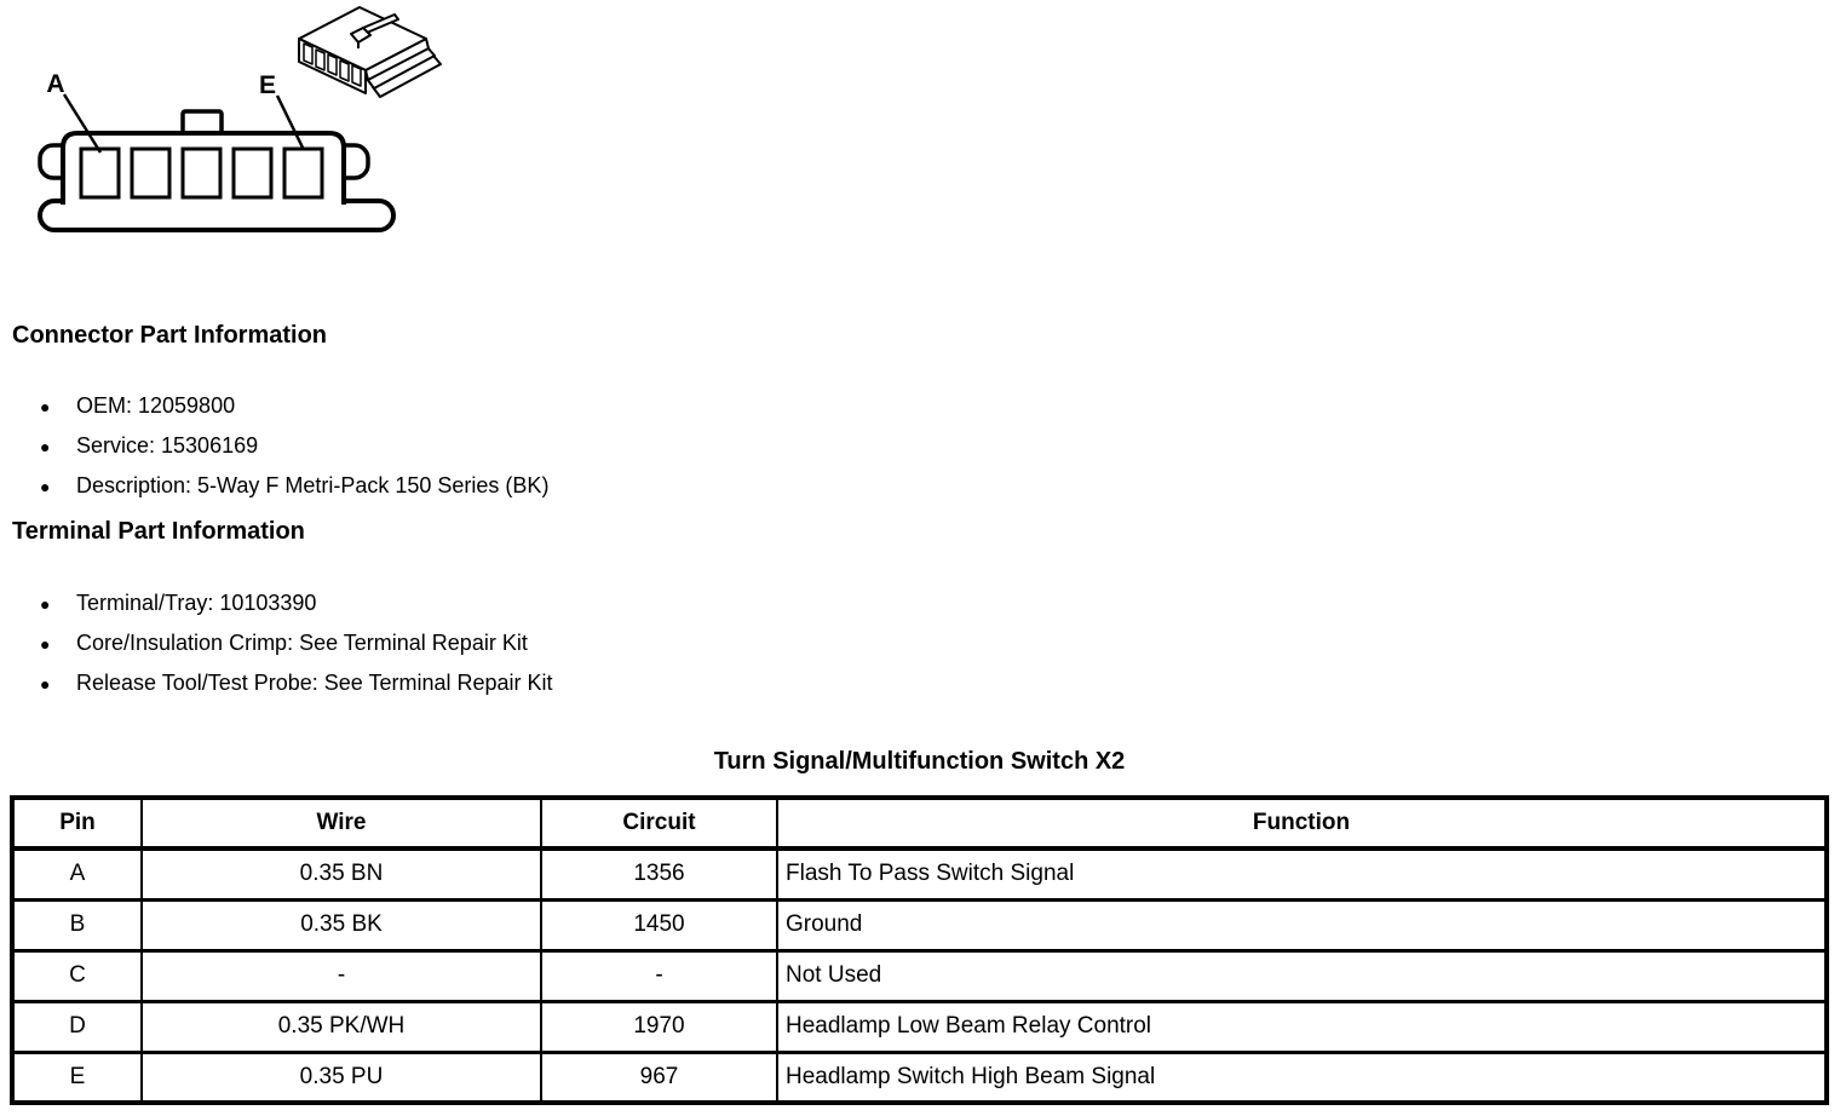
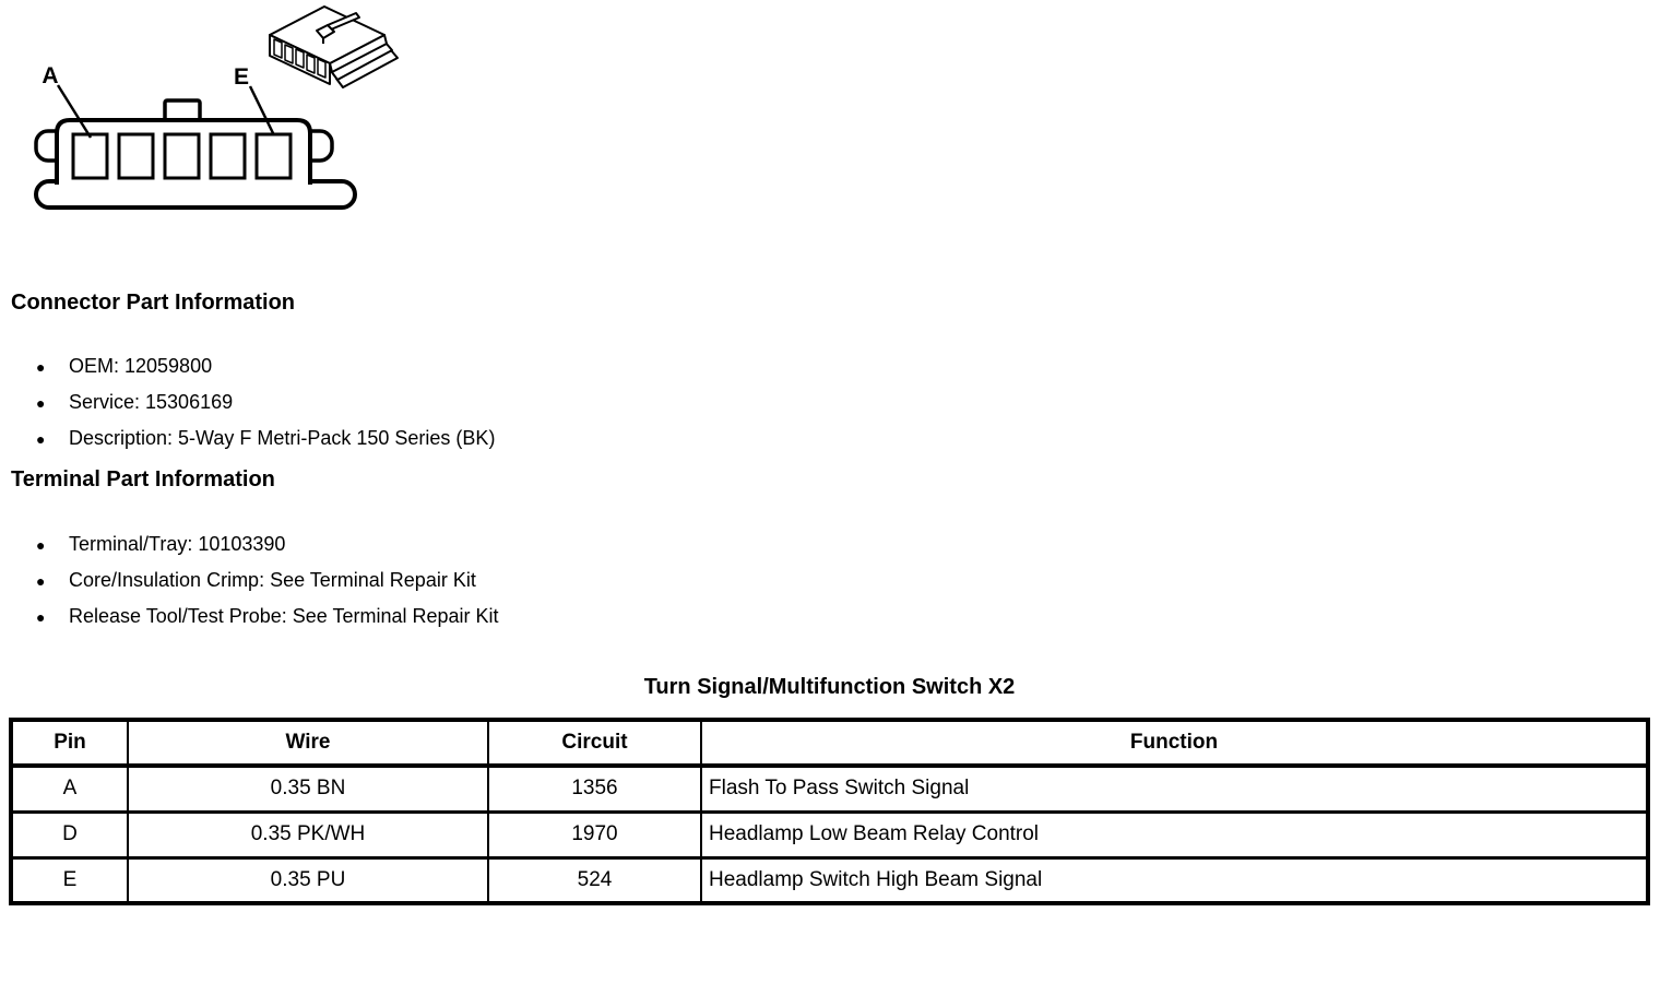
  A
  E
  Connector Part Information
  ●
  OEM: 12059800
  ●
  Service: 15306169
  ●
  Description: 5-Way F Metri-Pack 150 Series (BK)
  Terminal Part Information
  ●
  Terminal/Tray: 10103390
  ●
  Core/Insulation Crimp: See Terminal Repair Kit
  ●
  Release Tool/Test Probe: See Terminal Repair Kit
  Turn Signal/Multifunction Switch X2
  Pin	Wire	Circuit	Function
  A	0.35 BN	1356	Flash To Pass Switch Signal
- B	0.35 BK	1450	Ground
- C	-	-	Not Used
  D	0.35 PK/WH	1970	Headlamp Low Beam Relay Control
- E	0.35 PU	967	Headlamp Switch High Beam Signal
+ E	0.35 PU	524	Headlamp Switch High Beam Signal
